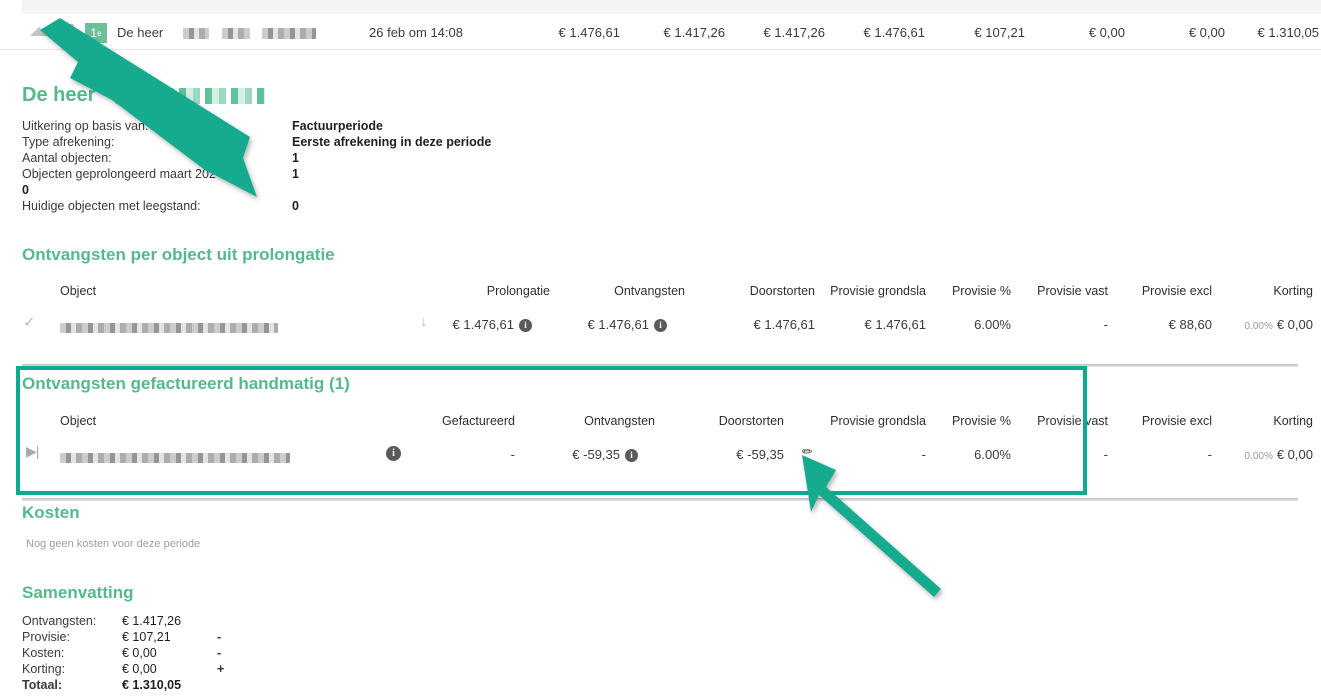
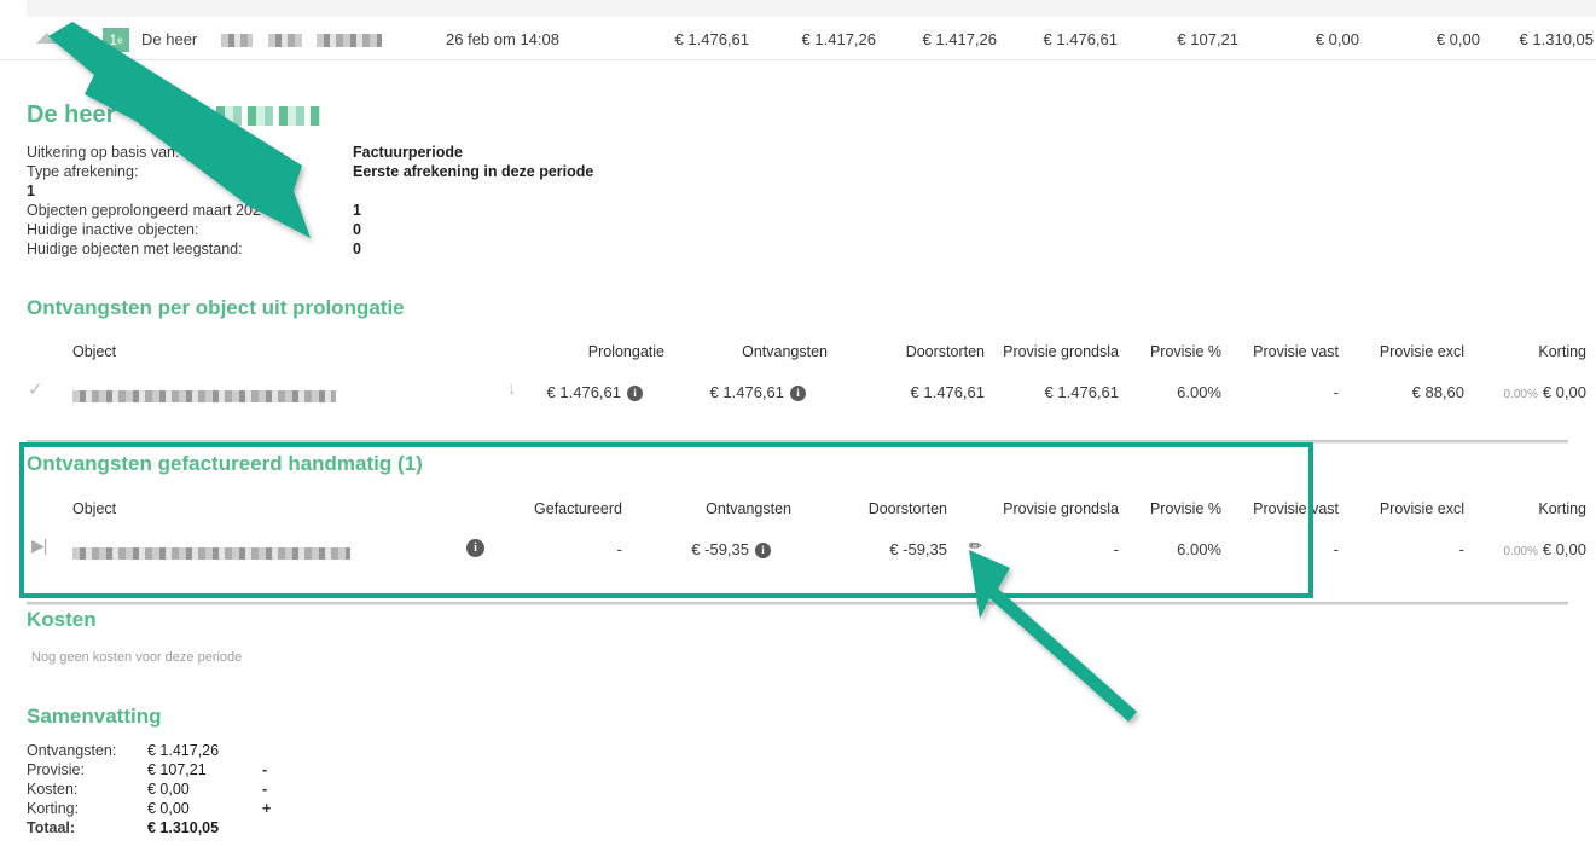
  1
  e
  De heer
  26 feb om 14:08
  € 1.476,61
  € 1.417,26
  € 1.417,26
  € 1.476,61
  € 107,21
  € 0,00
  € 0,00
  € 1.310,05
  De heer
  Uitkering op basis van
  Factuurperiode
  Type afrekening:
  Eerste afrekening in deze periode
- Aantal objecten:
  1
  Objecten geprolongeerd maart 202
  1
+ Huidige inactive objecten:
  0
  Huidige objecten met leegstand:
  0
  Ontvangsten per object uit prolongatie
  Object
  Prolongatie
  Ontvangsten
  Doorstorten
  Provisie grondsla
  Provisie %
  Provisie vast
  Provisie excl
  Korting
  ✓
  ↓
  € 1.476,61 i
  € 1.476,61 i
  € 1.476,61
  € 1.476,61
  6.00%
  -
  € 88,60
  0.00% € 0,00
  Ontvangsten gefactureerd handmatig (1)
  Object
  Gefactureerd
  Ontvangsten
  Doorstorten
  Provisie grondsla
  Provisie %
  Provisie vast
  Provisie excl
  Korting
  ▶|
  i
  -
  € -59,35 i
  € -59,35
  ✏
  -
  6.00%
  -
  -
  0.00% € 0,00
  Kosten
  Nog geen kosten voor deze periode
  Samenvatting
  Ontvangsten:
  € 1.417,26
  Provisie:
  € 107,21
  -
  Kosten:
  € 0,00
  -
  Korting:
  € 0,00
  +
  Totaal:
  € 1.310,05
